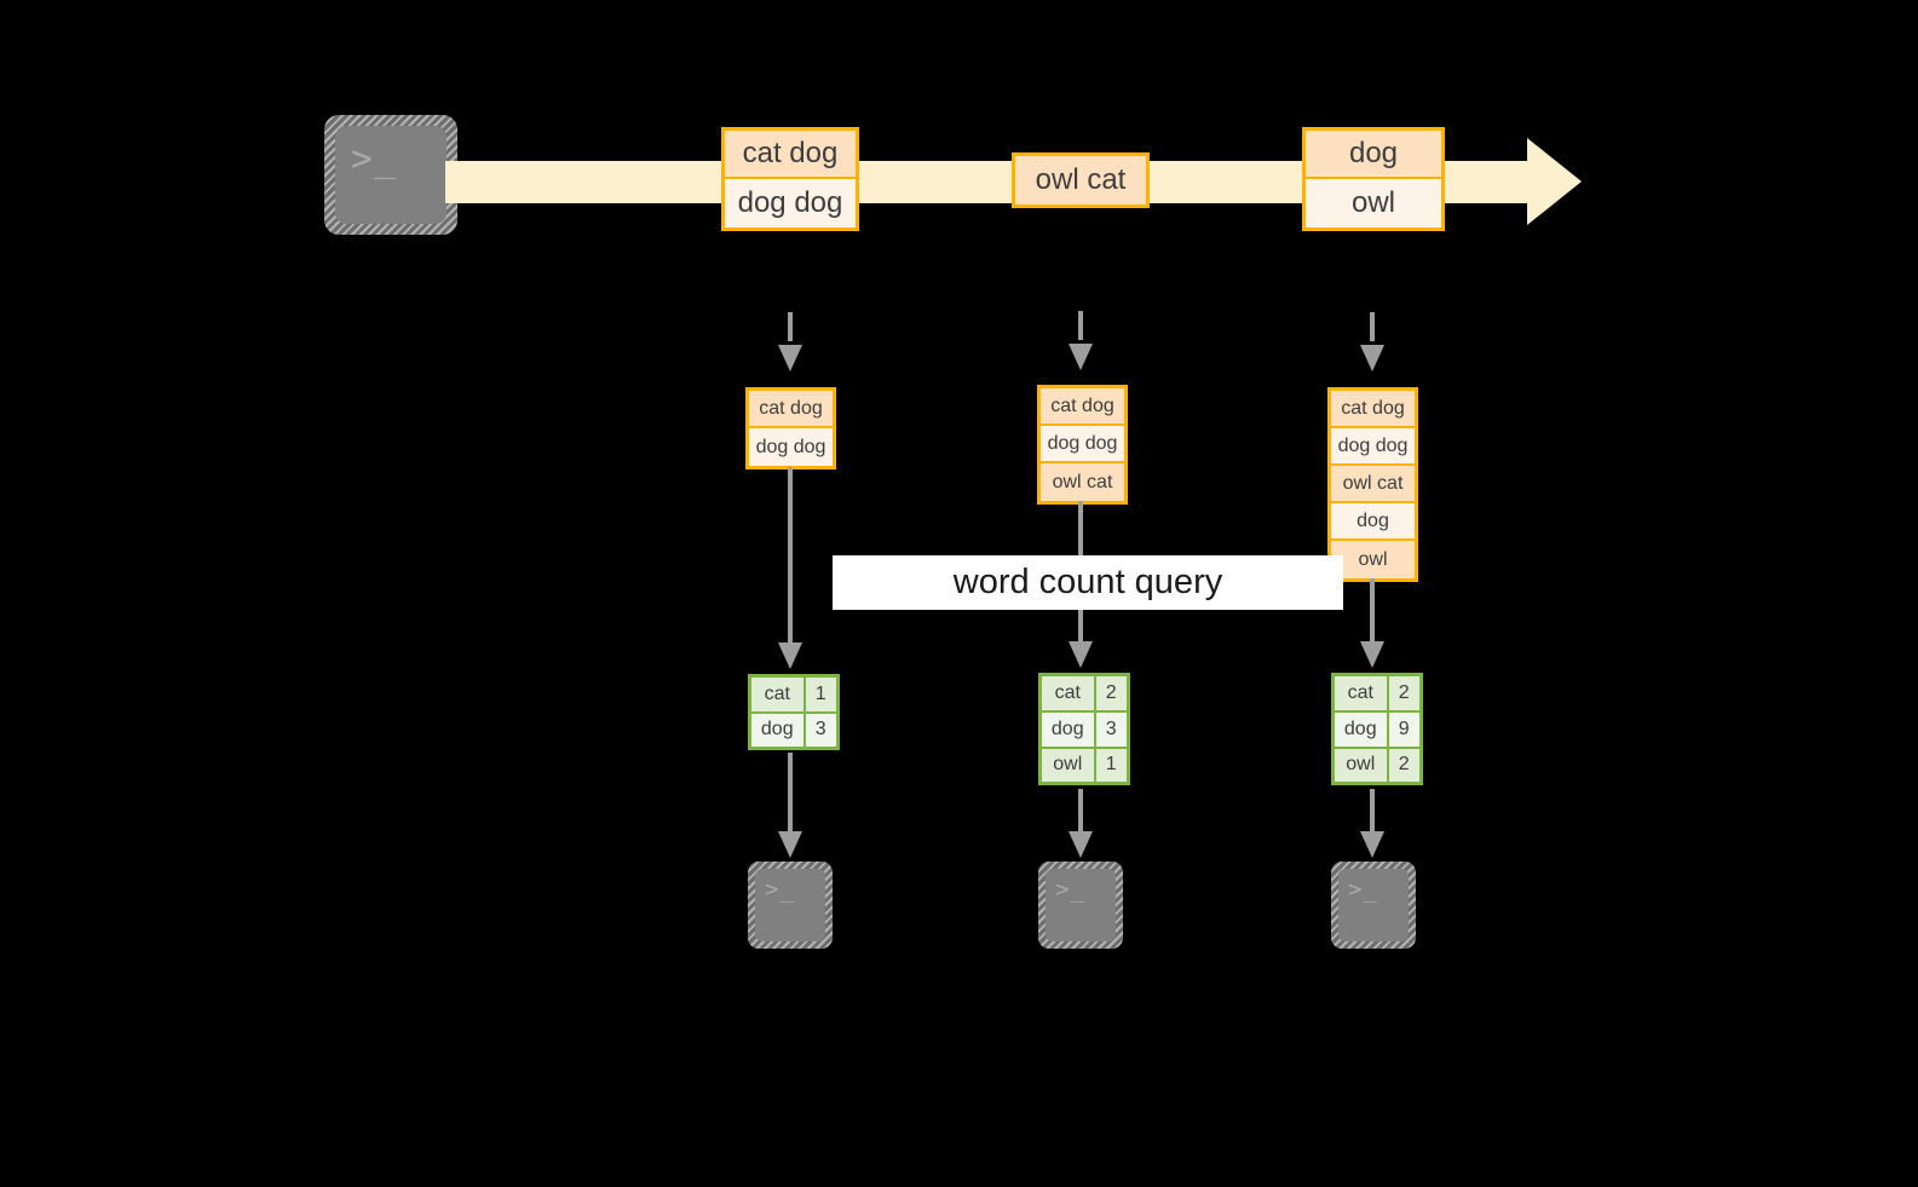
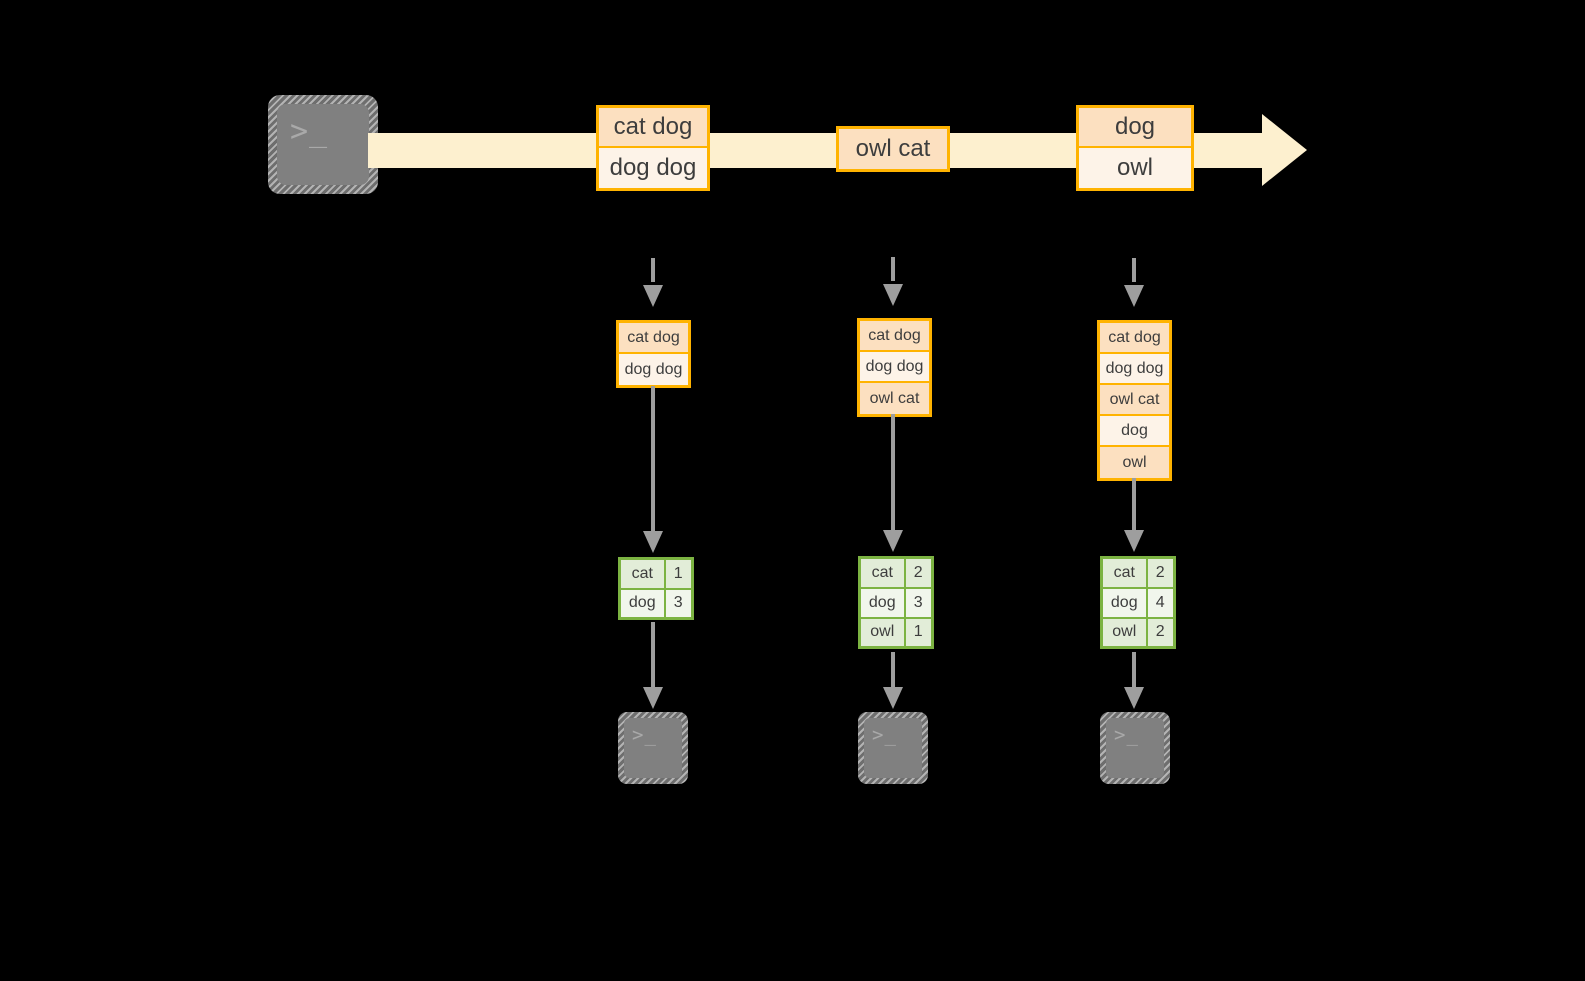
  >_
  cat dog
  dog dog
  owl cat
  dog
  owl
  cat dog
  dog dog
  cat	1
  dog	3
  >_
  cat dog
  dog dog
  owl cat
  cat	2
  dog	3
  owl	1
  >_
  cat dog
  dog dog
  owl cat
  dog
  owl
  cat	2
- dog	9
+ dog	4
  owl	2
  >_
- word count query
